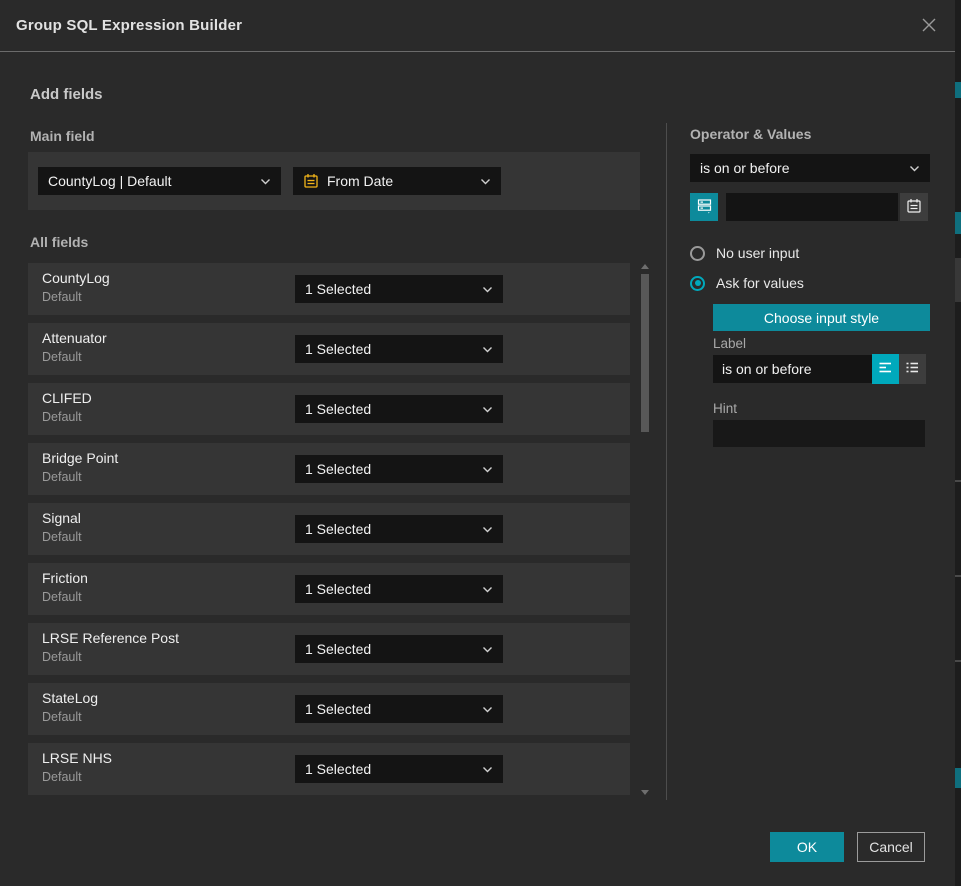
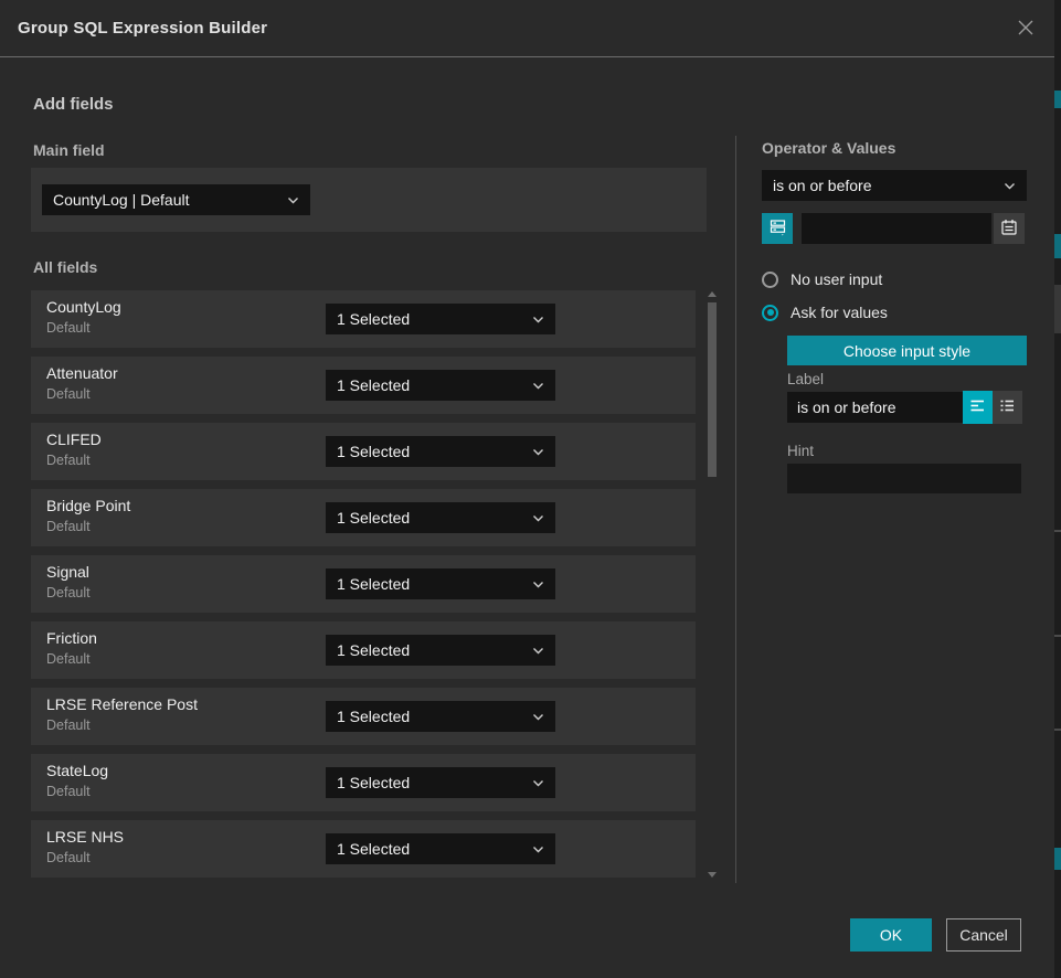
  Group SQL Expression Builder
  Add fields
  Main field
  All fields
  Operator & Values
  CountyLog | Default
- From Date
  CountyLog
  Default
  1 Selected
  Attenuator
  Default
  1 Selected
  CLIFED
  Default
  1 Selected
  Bridge Point
  Default
  1 Selected
  Signal
  Default
  1 Selected
  Friction
  Default
  1 Selected
  LRSE Reference Post
  Default
  1 Selected
  StateLog
  Default
  1 Selected
  LRSE NHS
  Default
  1 Selected
  is on or before
  No user input
  Ask for values
  Choose input style
  Label
  is on or before
  Hint
  OK
  Cancel
